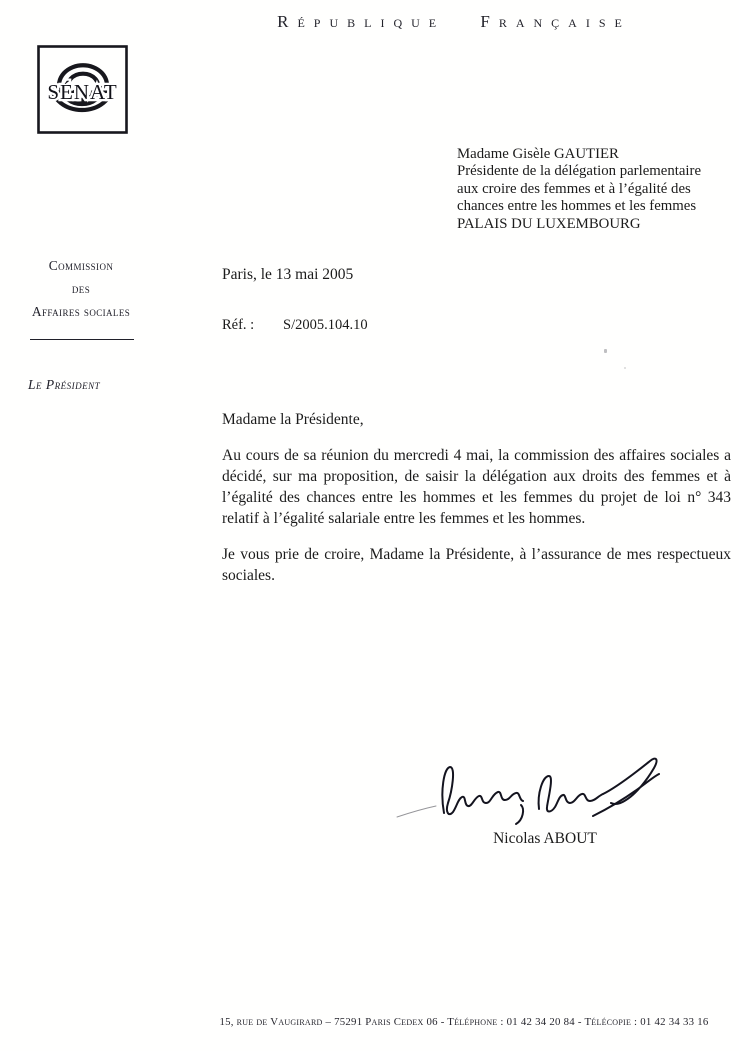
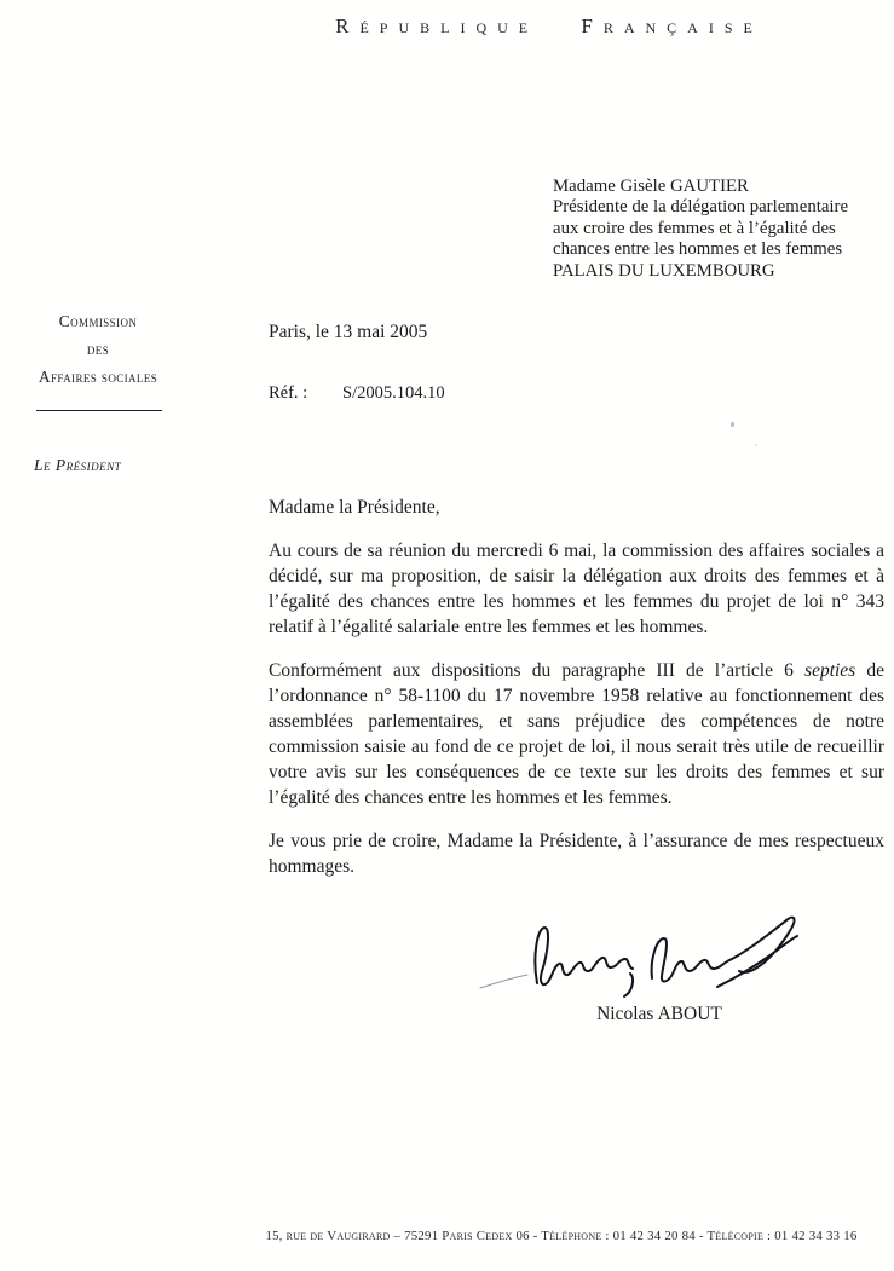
  République Française
- SÉNAT
  Madame Gisèle GAUTIER
  Présidente de la délégation parlementaire
  aux croire des femmes et à l’égalité des
  chances entre les hommes et les femmes
  PALAIS DU LUXEMBOURG
  Commission
  des
  Affaires sociales
  Le Président
  Paris, le 13 mai 2005
  Réf. : S/2005.104.10
  Madame la Présidente,
- Au cours de sa réunion du mercredi 4 mai, la commission des affaires sociales a décidé, sur ma proposition, de saisir la délégation aux droits des femmes et à l’égalité des chances entre les hommes et les femmes du projet de loi n° 343 relatif à l’égalité salariale entre les femmes et les hommes.
+ Au cours de sa réunion du mercredi 6 mai, la commission des affaires sociales a décidé, sur ma proposition, de saisir la délégation aux droits des femmes et à l’égalité des chances entre les hommes et les femmes du projet de loi n° 343 relatif à l’égalité salariale entre les femmes et les hommes.
+ Conformément aux dispositions du paragraphe III de l’article 6 septies de l’ordonnance n° 58-1100 du 17 novembre 1958 relative au fonctionnement des assemblées parlementaires, et sans préjudice des compétences de notre commission saisie au fond de ce projet de loi, il nous serait très utile de recueillir votre avis sur les conséquences de ce texte sur les droits des femmes et sur l’égalité des chances entre les hommes et les femmes.
- Je vous prie de croire, Madame la Présidente, à l’assurance de mes respectueux sociales.
+ Je vous prie de croire, Madame la Présidente, à l’assurance de mes respectueux hommages.
  Nicolas ABOUT
  15, rue de Vaugirard – 75291 Paris Cedex 06 - Téléphone : 01 42 34 20 84 - Télécopie : 01 42 34 33 16
